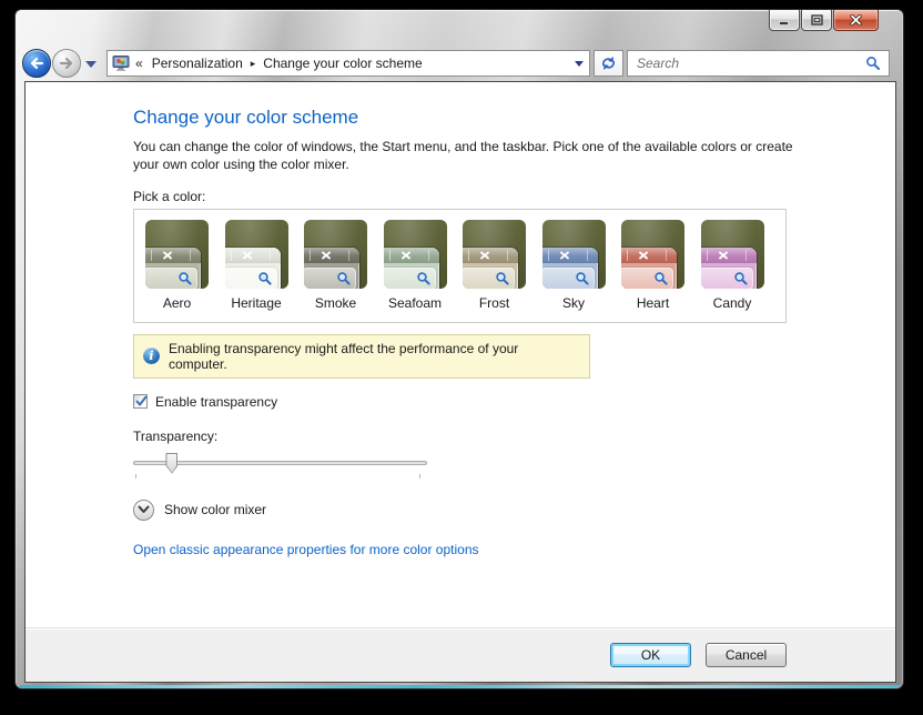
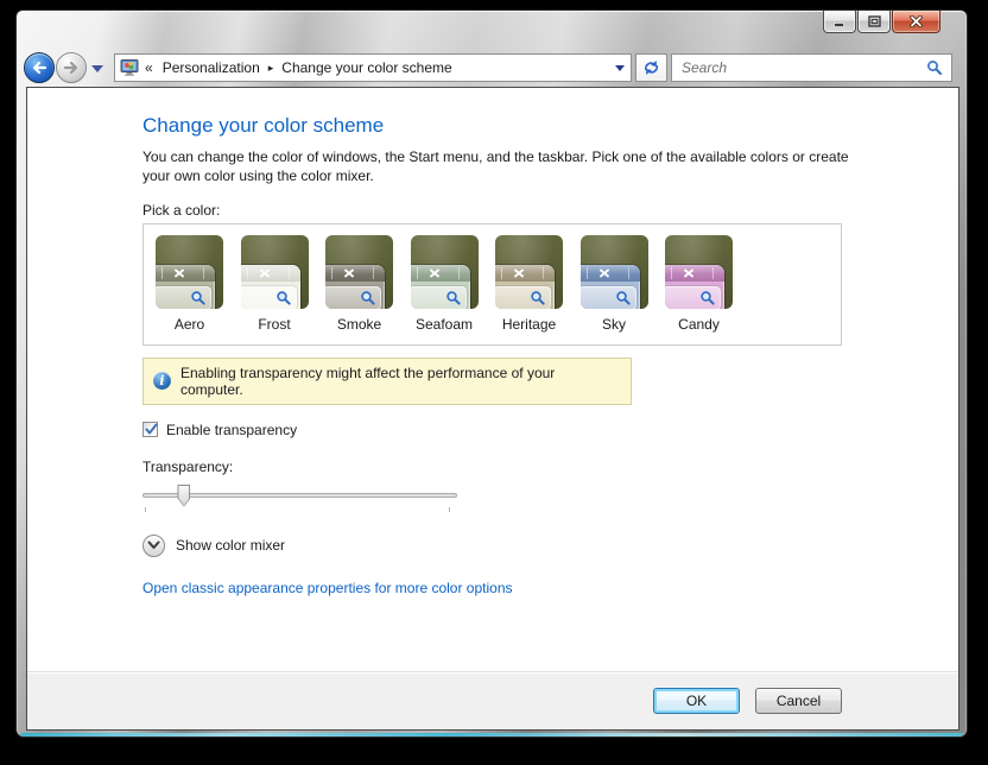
  «
  Personalization
  ▸
  Change your color scheme
  Search
  Change your color scheme
  You can change the color of windows, the Start menu, and the taskbar. Pick one of the available colors or create your own color using the color mixer.
  Pick a color:
  Aero
- Heritage
+ Frost
  Smoke
  Seafoam
- Frost
+ Heritage
  Sky
- Heart
  Candy
  i
  Enabling transparency might affect the performance of your computer.
  Enable transparency
  Transparency:
  Show color mixer
  Open classic appearance properties for more color options
  OK
  Cancel
